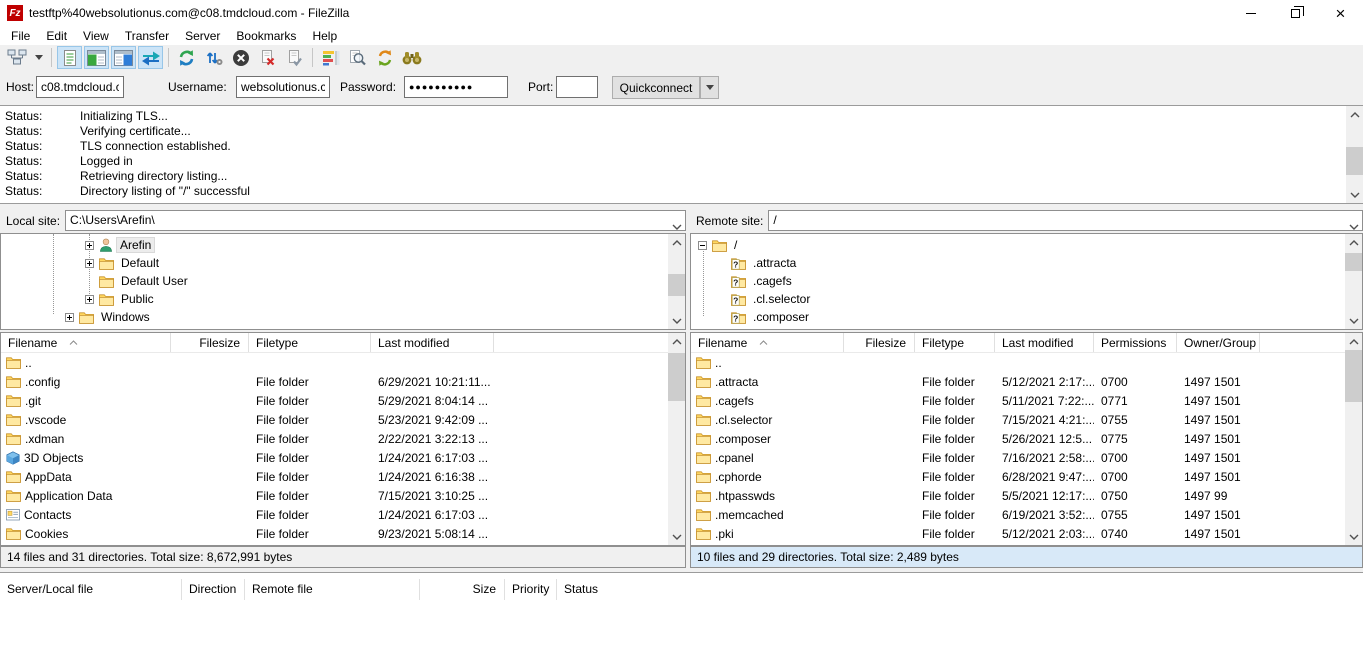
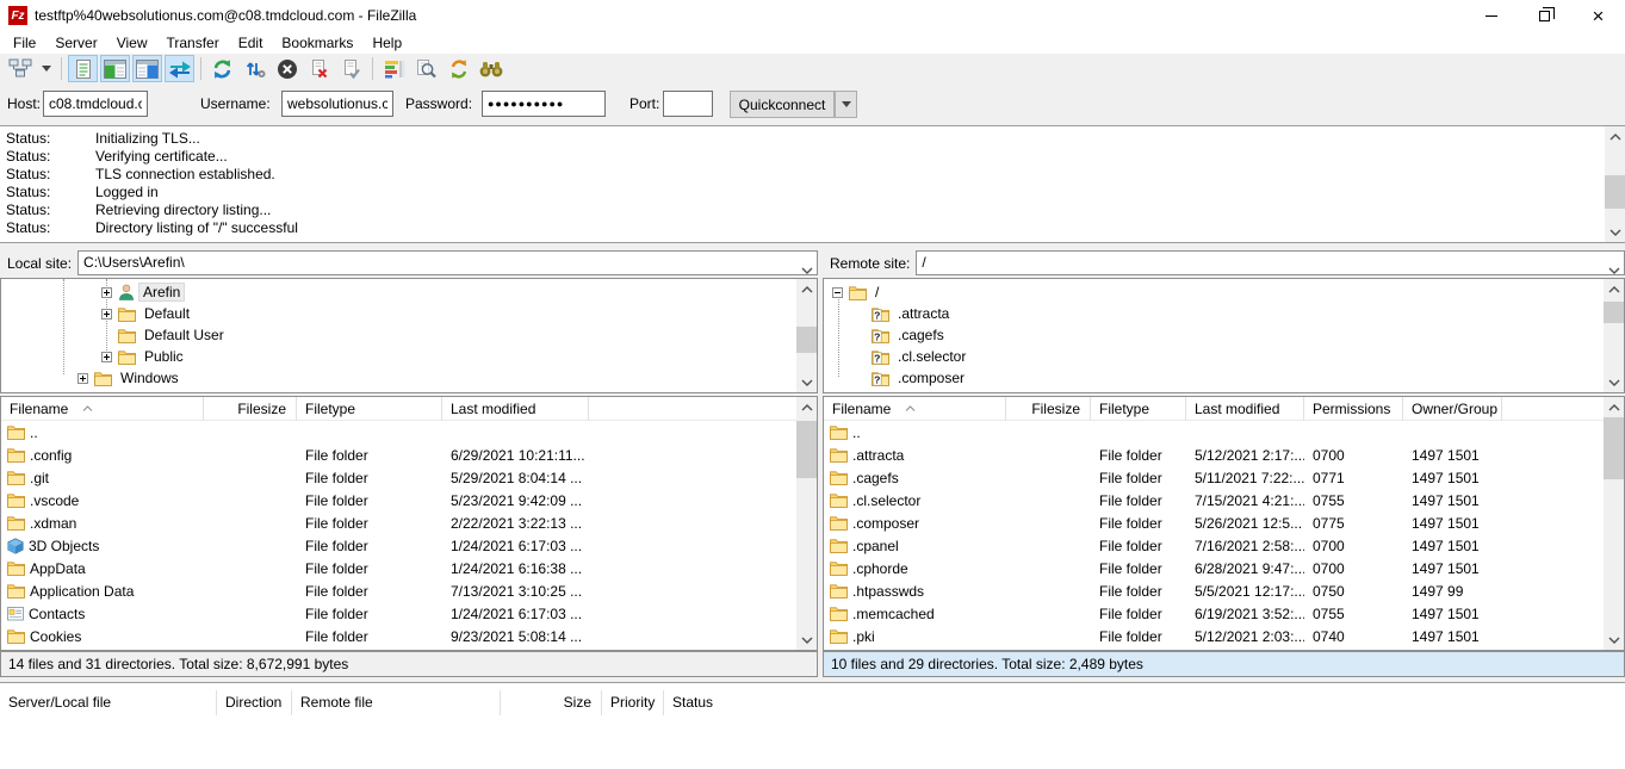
  Fz
  testftp%40websolutionus.com@c08.tmdcloud.com - FileZilla
  ×
  File
- Edit
+ Server
  View
  Transfer
- Server
+ Edit
  Bookmarks
  Help
  Host:
  c08.tmdcloud.c
  Username:
  websolutionus.c
  Password:
  ●●●●●●●●●●
  Port:
  Quickconnect
  Status:
  Initializing TLS...
  Status:
  Verifying certificate...
  Status:
  TLS connection established.
  Status:
  Logged in
  Status:
  Retrieving directory listing...
  Status:
  Directory listing of "/" successful
  Local site:
  C:\Users\Arefin\
  Arefin
  Default
  Default User
  Public
  Windows
  Filename
  Filesize
  Filetype
  Last modified
  ..
  .config
  File folder
  6/29/2021 10:21:11...
  .git
  File folder
  5/29/2021 8:04:14 ...
  .vscode
  File folder
  5/23/2021 9:42:09 ...
  .xdman
  File folder
  2/22/2021 3:22:13 ...
  3D Objects
  File folder
  1/24/2021 6:17:03 ...
  AppData
  File folder
  1/24/2021 6:16:38 ...
  Application Data
  File folder
- 7/15/2021 3:10:25 ...
+ 7/13/2021 3:10:25 ...
  Contacts
  File folder
  1/24/2021 6:17:03 ...
  Cookies
  File folder
  9/23/2021 5:08:14 ...
  14 files and 31 directories. Total size: 8,672,991 bytes
  Remote site:
  /
  /
  ?
  .attracta
  ?
  .cagefs
  ?
  .cl.selector
  ?
  .composer
  Filename
  Filesize
  Filetype
  Last modified
  Permissions
  Owner/Group
  ..
  .attracta
  File folder
  5/12/2021 2:17:...
  0700
  1497 1501
  .cagefs
  File folder
  5/11/2021 7:22:...
  0771
  1497 1501
  .cl.selector
  File folder
  7/15/2021 4:21:...
  0755
  1497 1501
  .composer
  File folder
  5/26/2021 12:5...
  0775
  1497 1501
  .cpanel
  File folder
  7/16/2021 2:58:...
  0700
  1497 1501
  .cphorde
  File folder
  6/28/2021 9:47:...
  0700
  1497 1501
  .htpasswds
  File folder
  5/5/2021 12:17:...
  0750
  1497 99
  .memcached
  File folder
  6/19/2021 3:52:...
  0755
  1497 1501
  .pki
  File folder
  5/12/2021 2:03:...
  0740
  1497 1501
  10 files and 29 directories. Total size: 2,489 bytes
  Server/Local file
  Direction
  Remote file
  Size
  Priority
  Status
